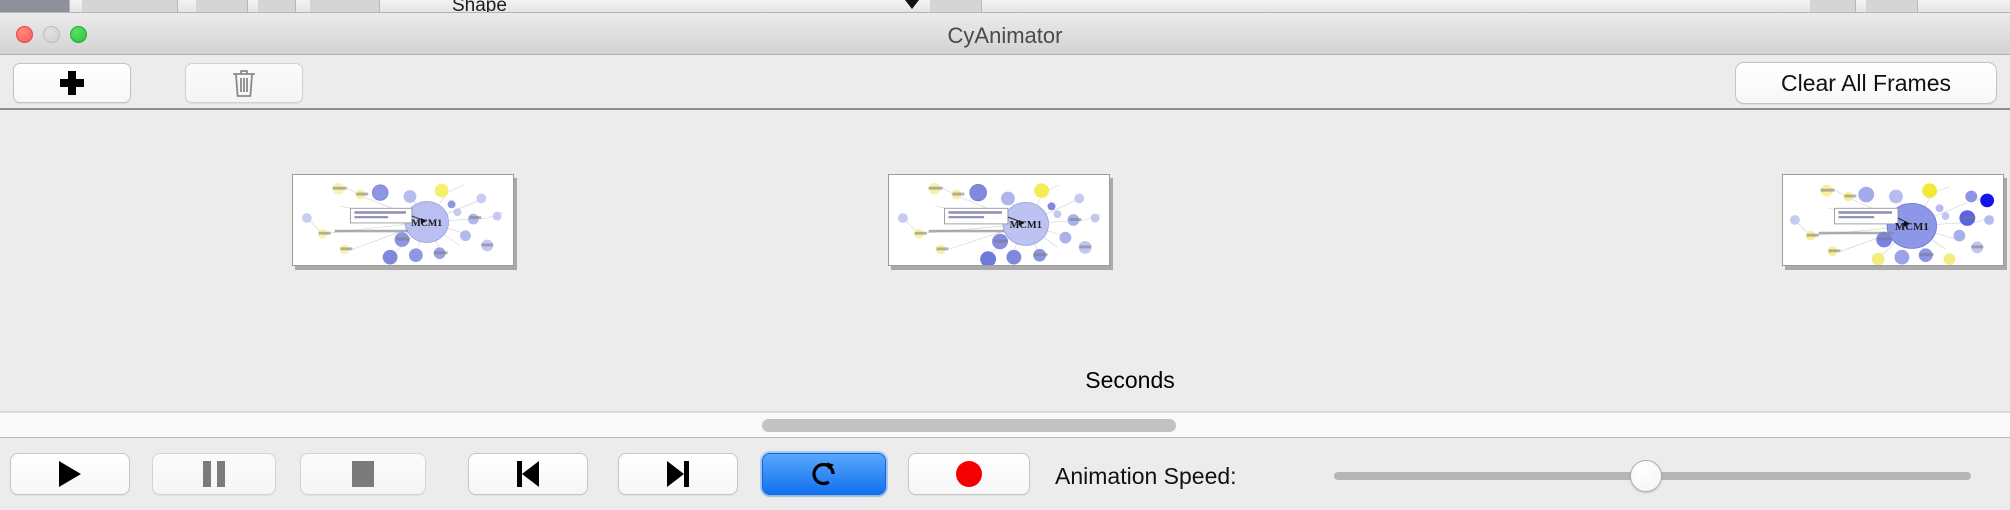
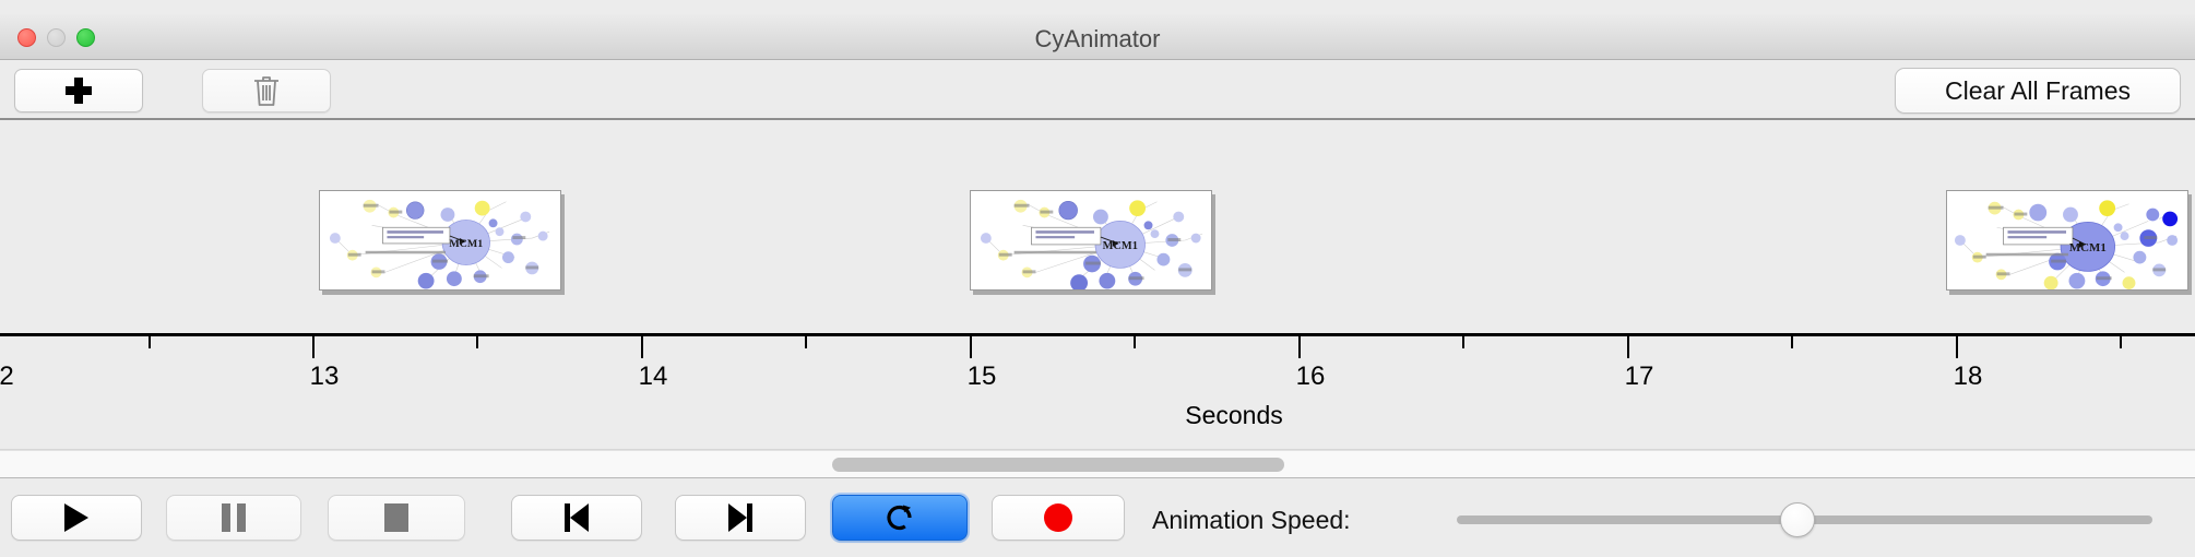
- Shape
  CyAnimator
  Clear All Frames
  MCM1
  MCM1
  MCM1
+ 2
+ 13
+ 14
+ 15
+ 16
+ 17
+ 18
  Seconds
  Animation Speed:
